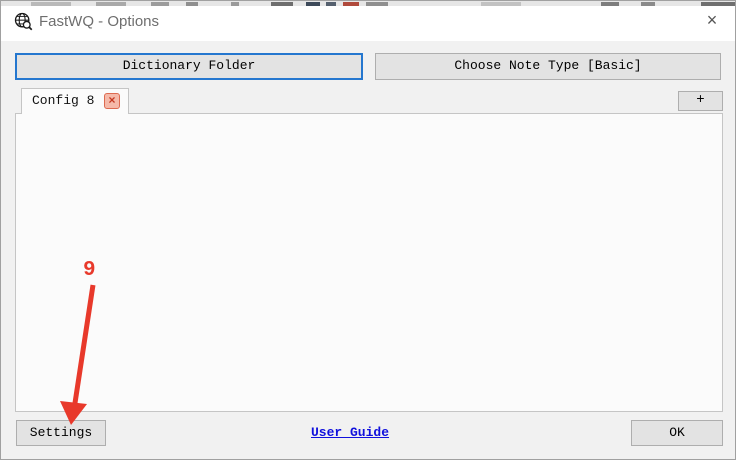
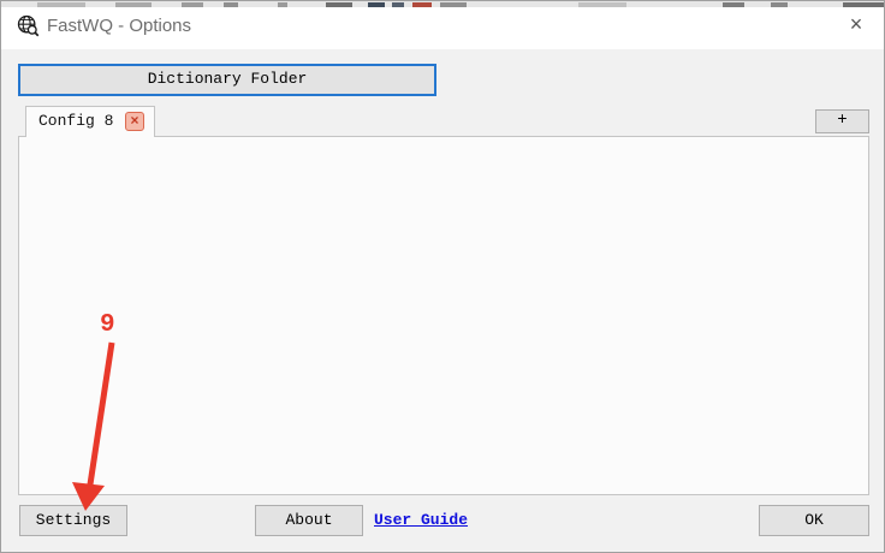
  FastWQ - Options
  ×
  Dictionary Folder
- Choose Note Type [Basic]
  Config 8
  ×
  +
  Settings
+ About
  User Guide
  OK
  9
